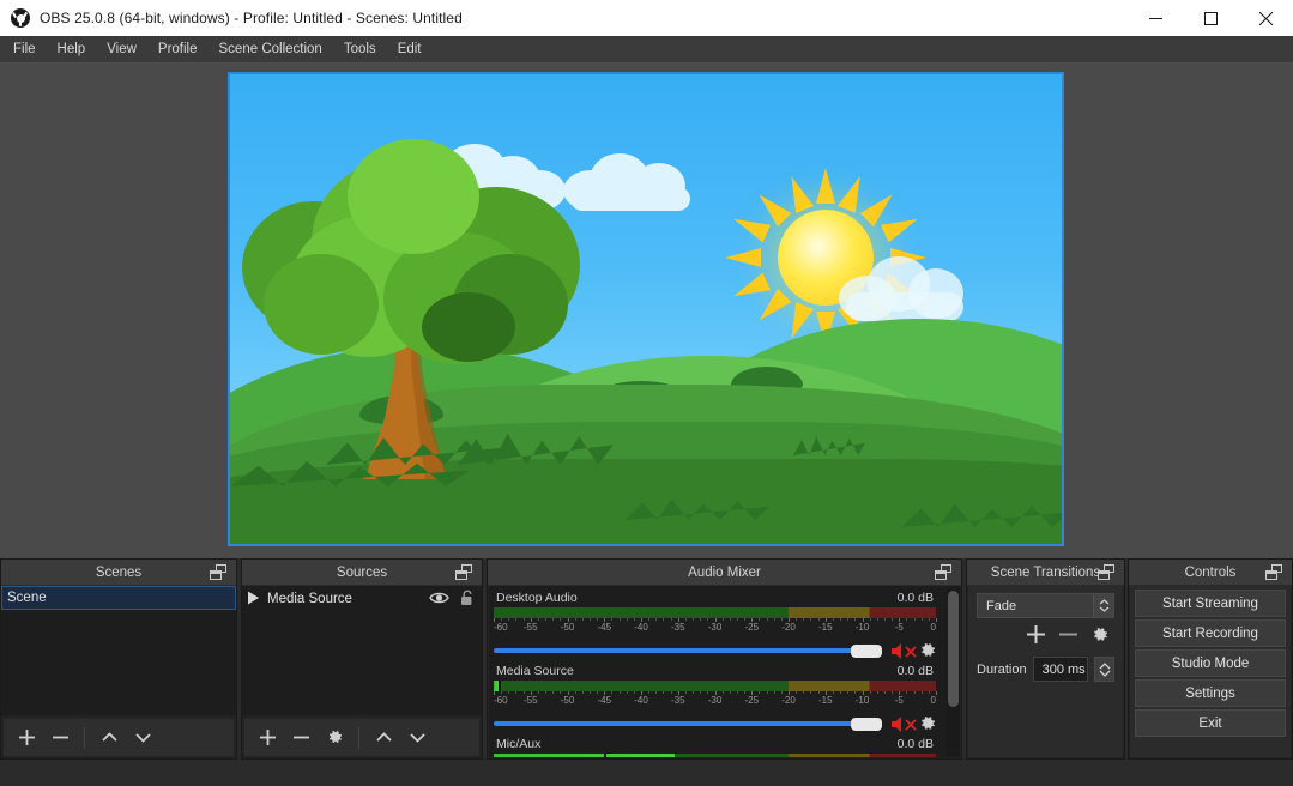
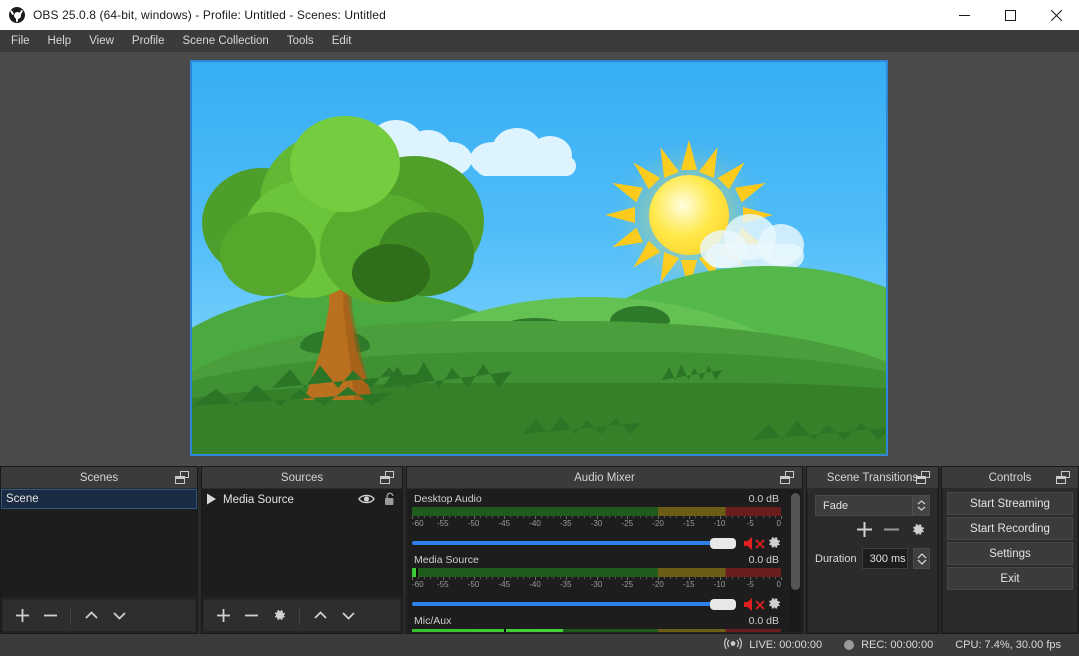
  OBS 25.0.8 (64-bit, windows) - Profile: Untitled - Scenes: Untitled
  File
  Help
  View
  Profile
  Scene Collection
  Tools
  Edit
  Scenes
  Scene
  Sources
  Media Source
  Audio Mixer
  Desktop Audio
  0.0 dB
  -60
  -55
  -50
  -45
  -40
  -35
  -30
  -25
  -20
  -15
  -10
  -5
  0
  Media Source
  0.0 dB
  -60
  -55
  -50
  -45
  -40
  -35
  -30
  -25
  -20
  -15
  -10
  -5
  0
  Mic/Aux
  0.0 dB
  Scene Transition
  Fade
  Duration
  300 ms
  Controls
  Start Streaming
  Start Recording
- Studio Mode
  Settings
  Exit
+ LIVE: 00:00:00
+ REC: 00:00:00
+ CPU: 7.4%, 30.00 fps
